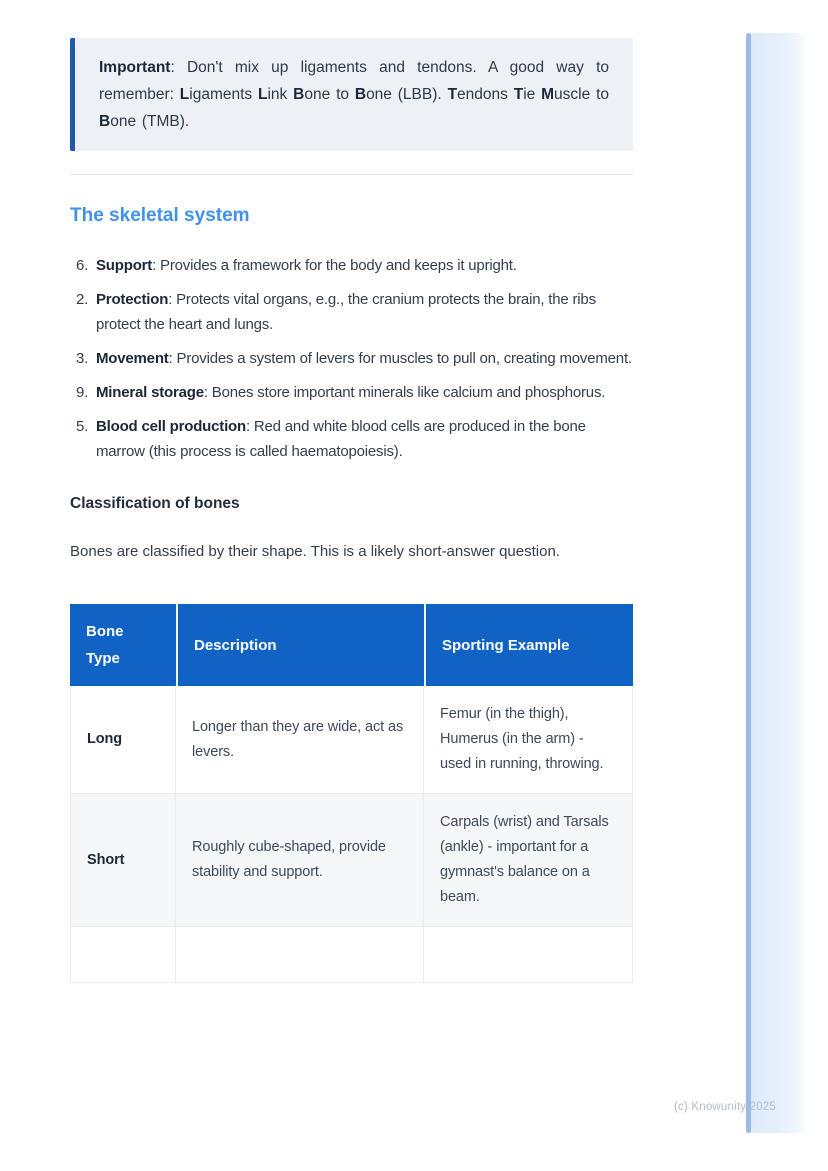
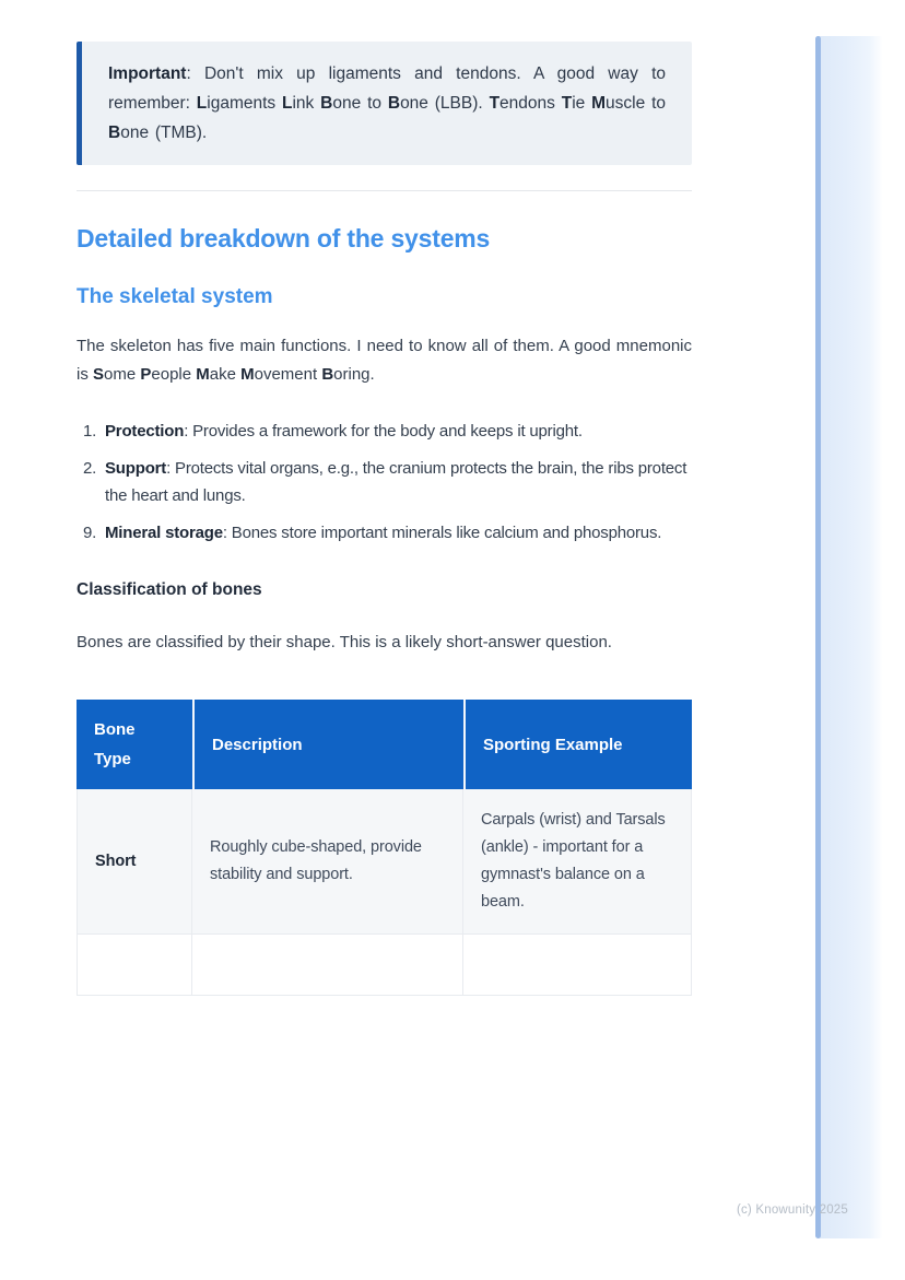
  Important: Don't mix up ligaments and tendons. A good way to remember: Ligaments Link Bone to Bone (LBB). Tendons Tie Muscle to Bone (TMB).
+ Detailed breakdown of the systems
  The skeletal system
+ The skeleton has five main functions. I need to know all of them. A good mnemonic is Some People Make Movement Boring.
- 6.
+ 1.
- Support: Provides a framework for the body and keeps it upright.
+ Protection: Provides a framework for the body and keeps it upright.
  2.
- Protection: Protects vital organs, e.g., the cranium protects the brain, the ribs protect the heart and lungs.
+ Support: Protects vital organs, e.g., the cranium protects the brain, the ribs protect the heart and lungs.
- 3.
- Movement: Provides a system of levers for muscles to pull on, creating movement.
  9.
  Mineral storage: Bones store important minerals like calcium and phosphorus.
- 5.
- Blood cell production: Red and white blood cells are produced in the bone marrow (this process is called haematopoiesis).
  Classification of bones
  Bones are classified by their shape. This is a likely short-answer question.
  Bone Type	Description	Sporting Example
- Long	Longer than they are wide, act as levers.	Femur (in the thigh), Humerus (in the arm) - used in running, throwing.
  Short	Roughly cube-shaped, provide stability and support.	Carpals (wrist) and Tarsals (ankle) - important for a gymnast's balance on a beam.
  (c) Knowunity 2025
